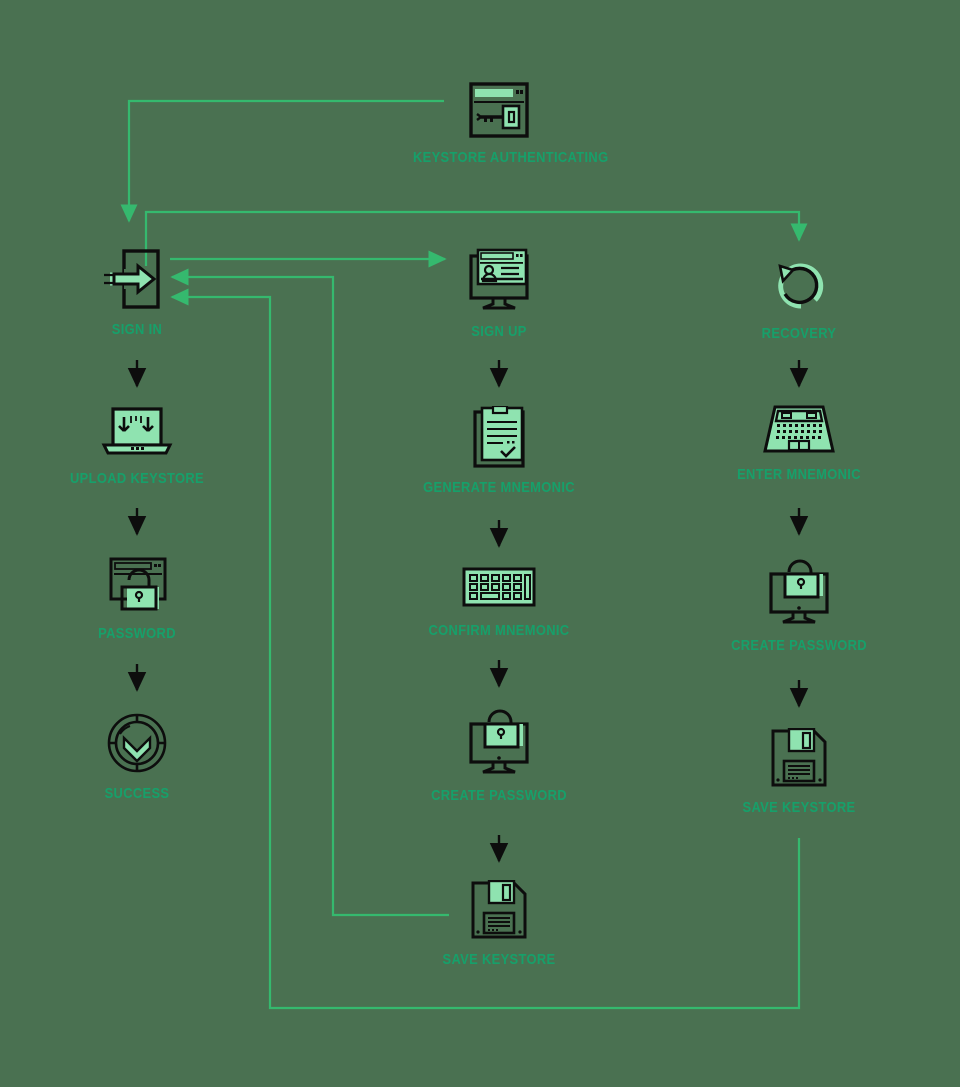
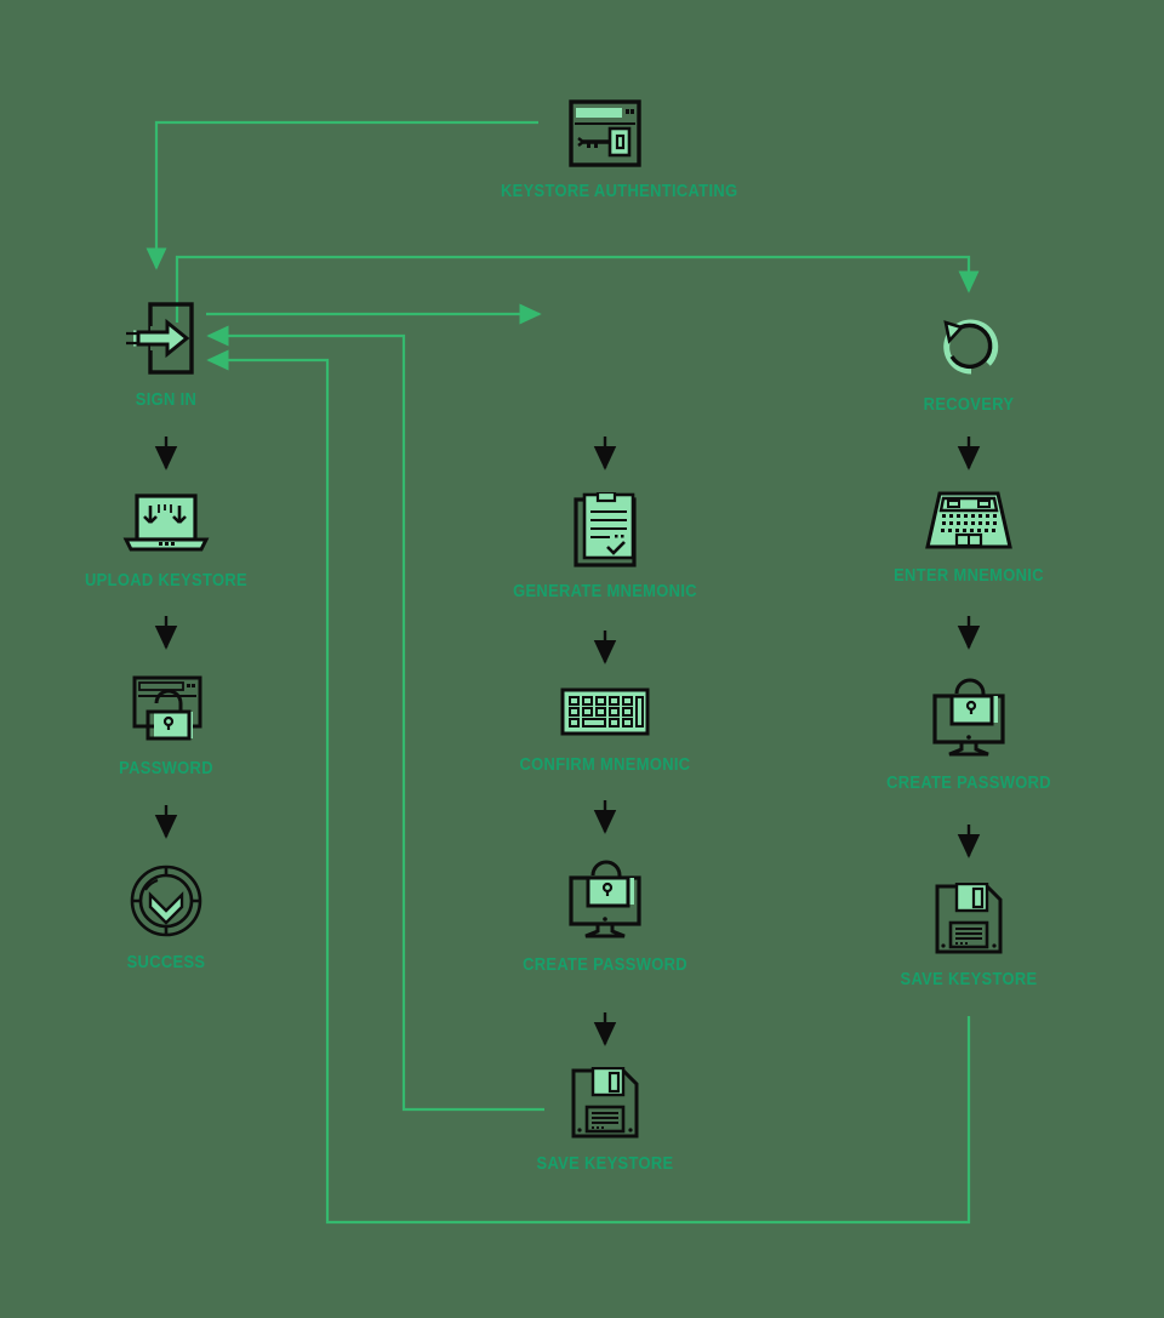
  KEYSTORE AUTHENTICATING
  SIGN IN
  UPLOAD KEYSTORE
  PASSWORD
  SUCCESS
- SIGN UP
  GENERATE MNEMONIC
  CONFIRM MNEMONIC
  CREATE PASSWORD
  SAVE KEYSTORE
  RECOVERY
  ENTER MNEMONIC
  CREATE PASSWORD
  SAVE KEYSTORE
